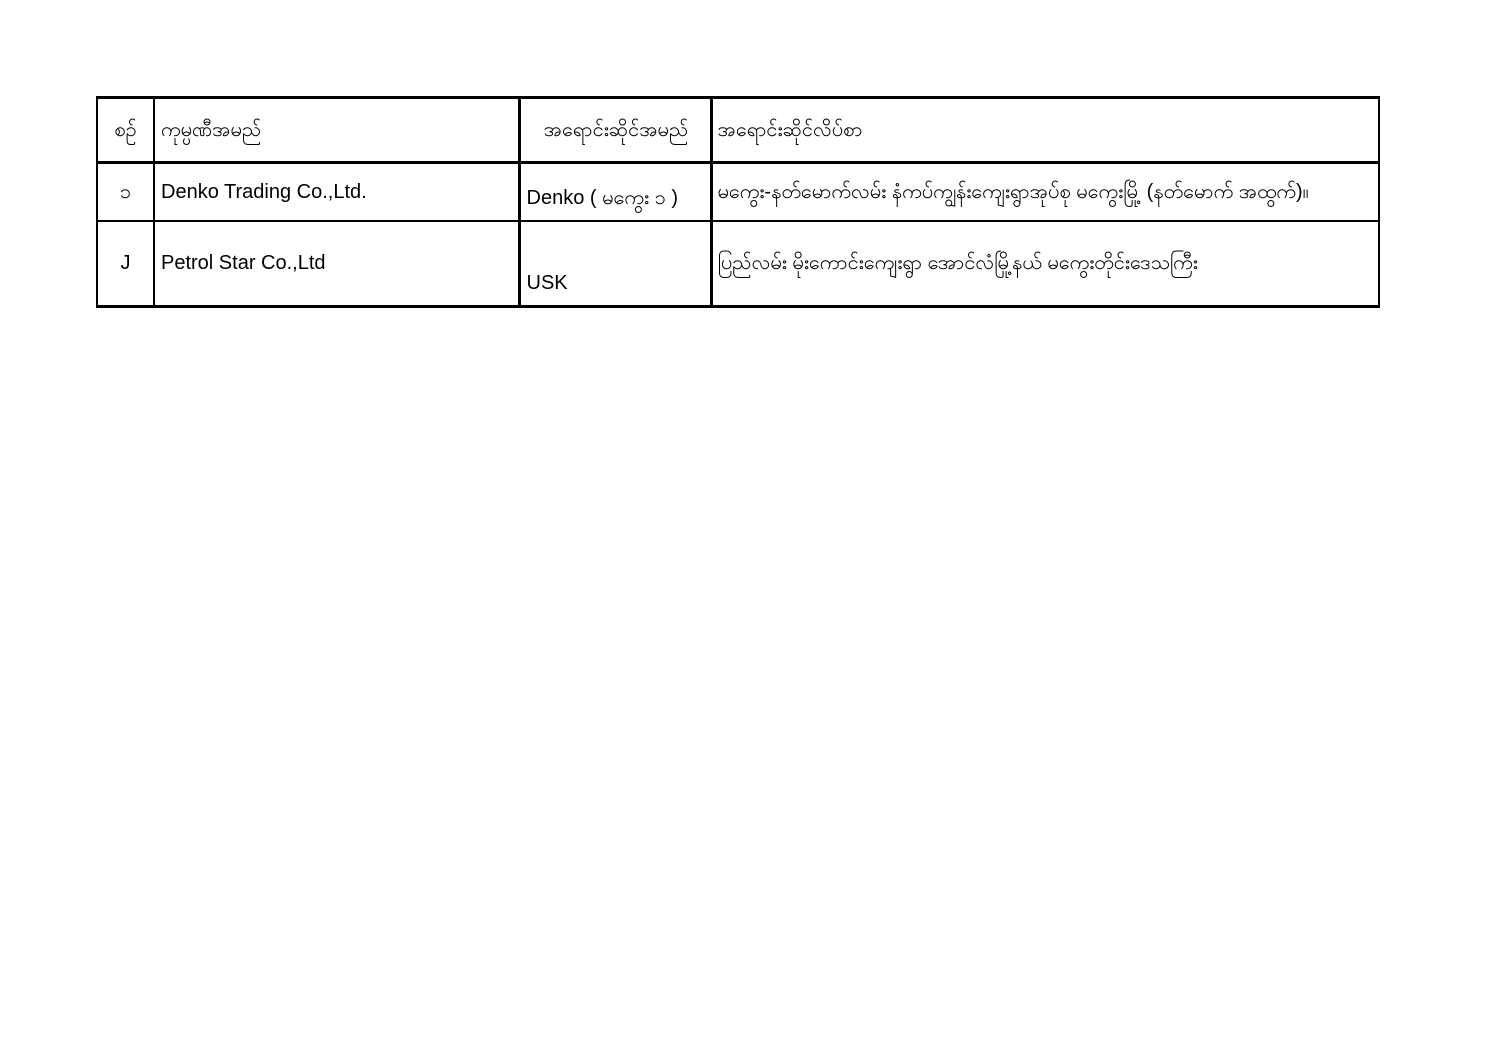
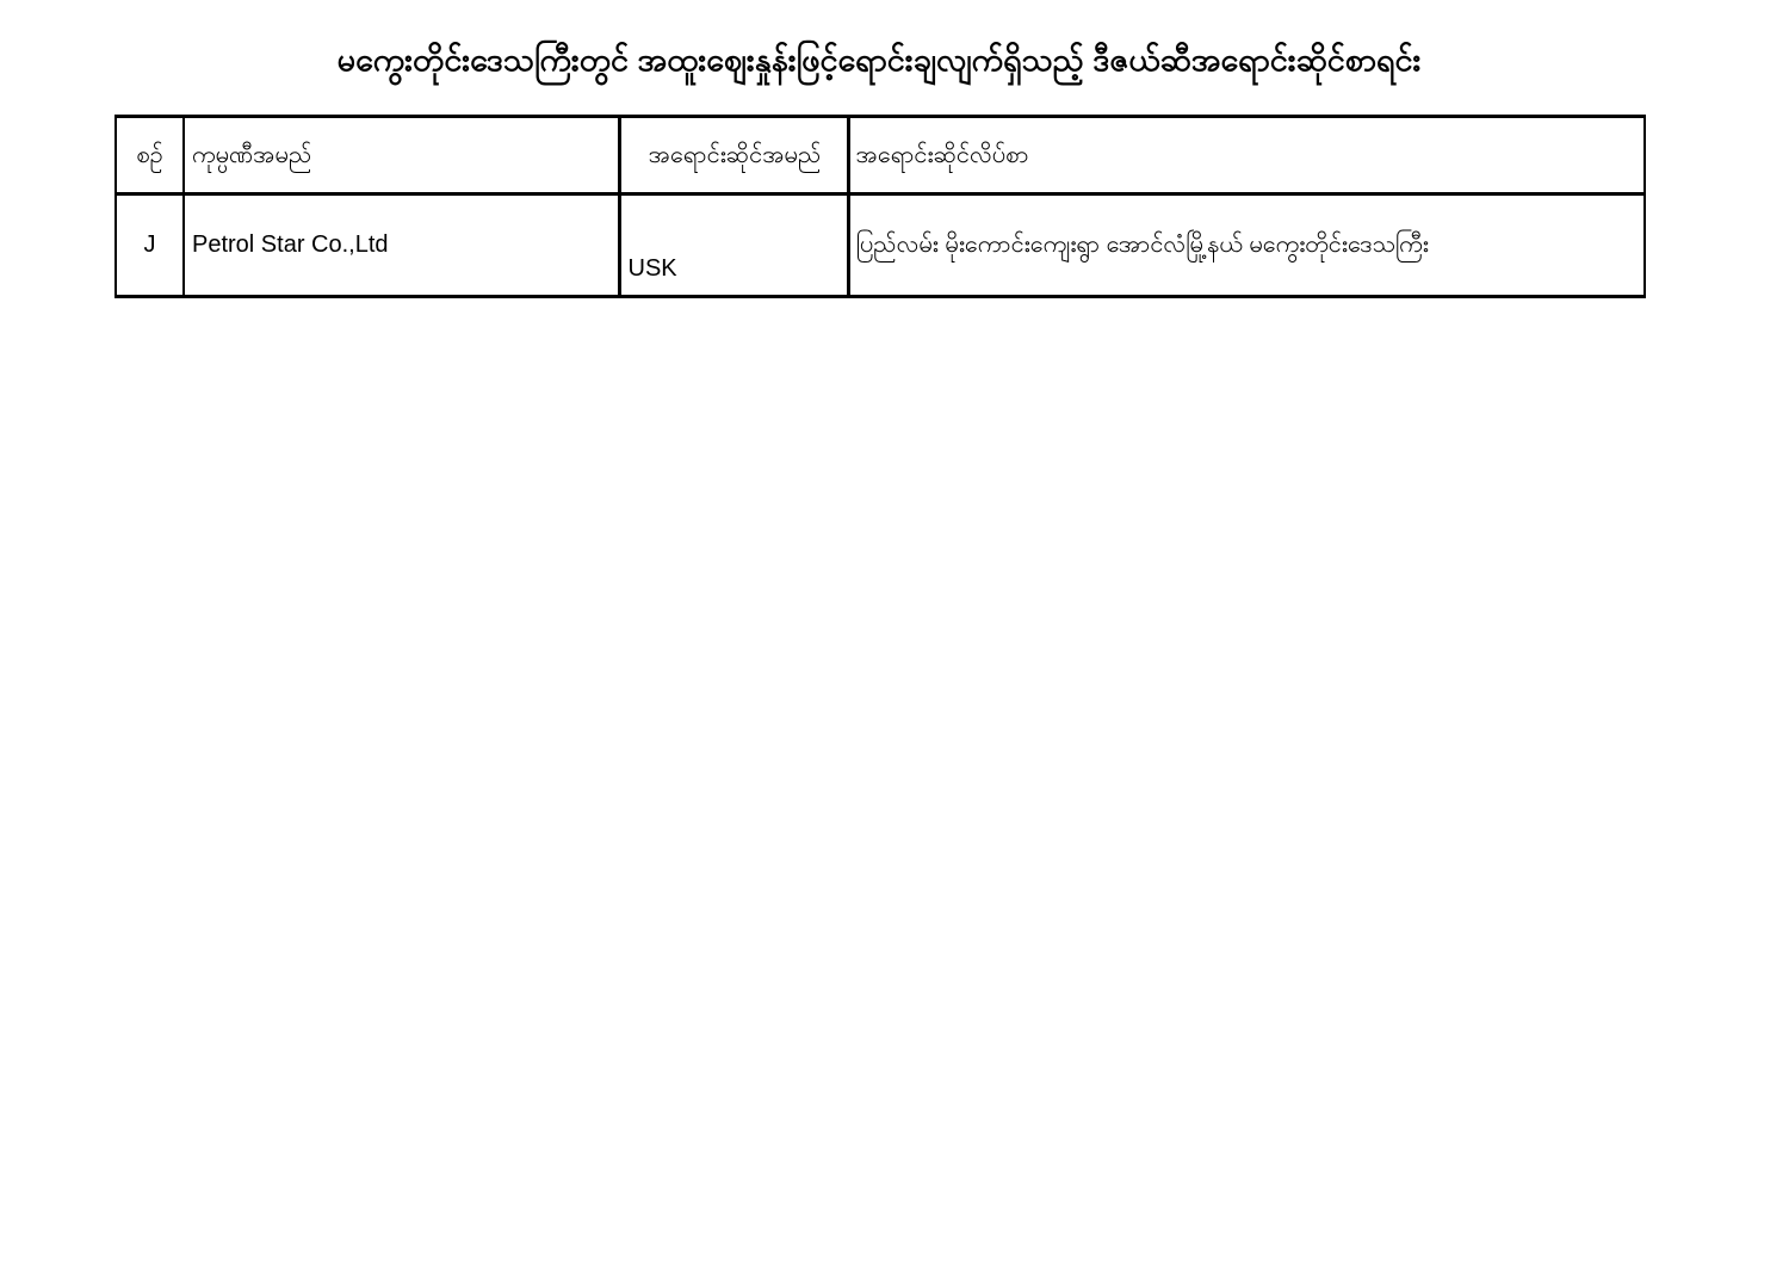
+ မကွေးတိုင်းဒေသကြီးတွင် အထူးဈေးနှုန်းဖြင့်ရောင်းချလျက်ရှိသည့် ဒီဇယ်ဆီအရောင်းဆိုင်စာရင်း
  စဉ်	ကုမ္ပဏီအမည်	အရောင်းဆိုင်အမည်	အရောင်းဆိုင်လိပ်စာ
- ၁	Denko Trading Co.,Ltd.	Denko ( မကွေး ၁ )	မကွေး-နတ်မောက်လမ်း နံကပ်ကျွန်းကျေးရွာအုပ်စု မကွေးမြို့ (နတ်မောက် အထွက်)။
  J	Petrol Star Co.,Ltd	USK	ပြည်လမ်း မိုးကောင်းကျေးရွာ အောင်လံမြို့နယ် မကွေးတိုင်းဒေသကြီး
